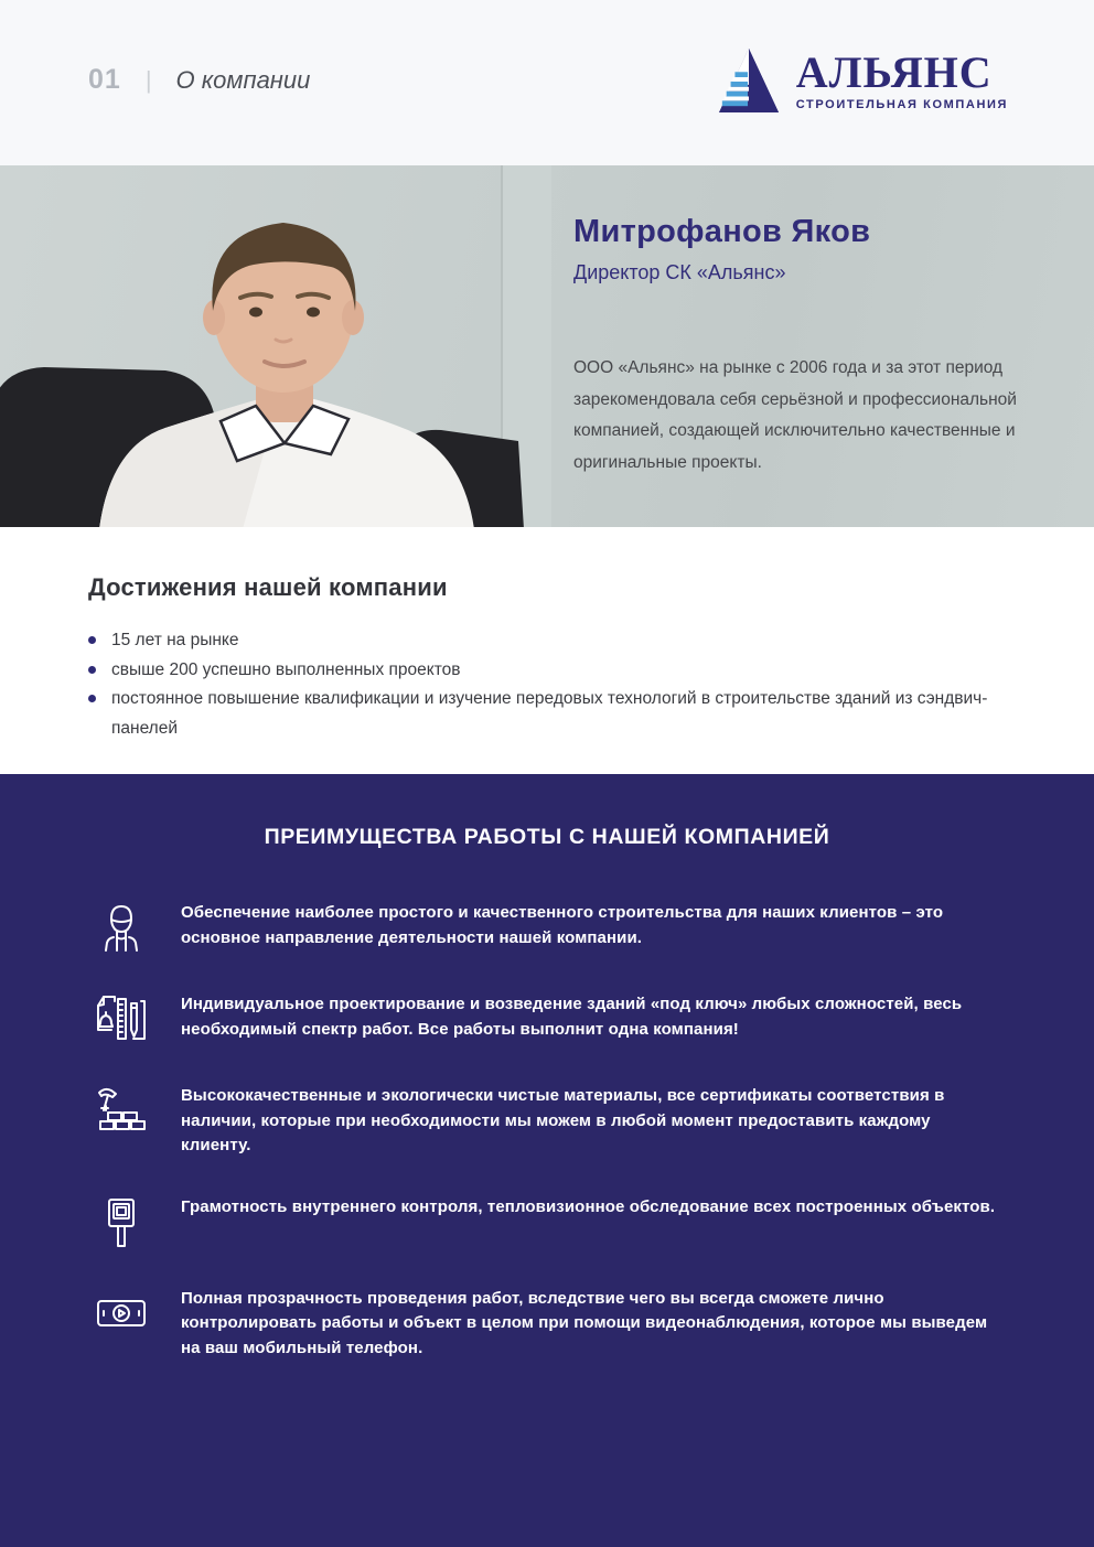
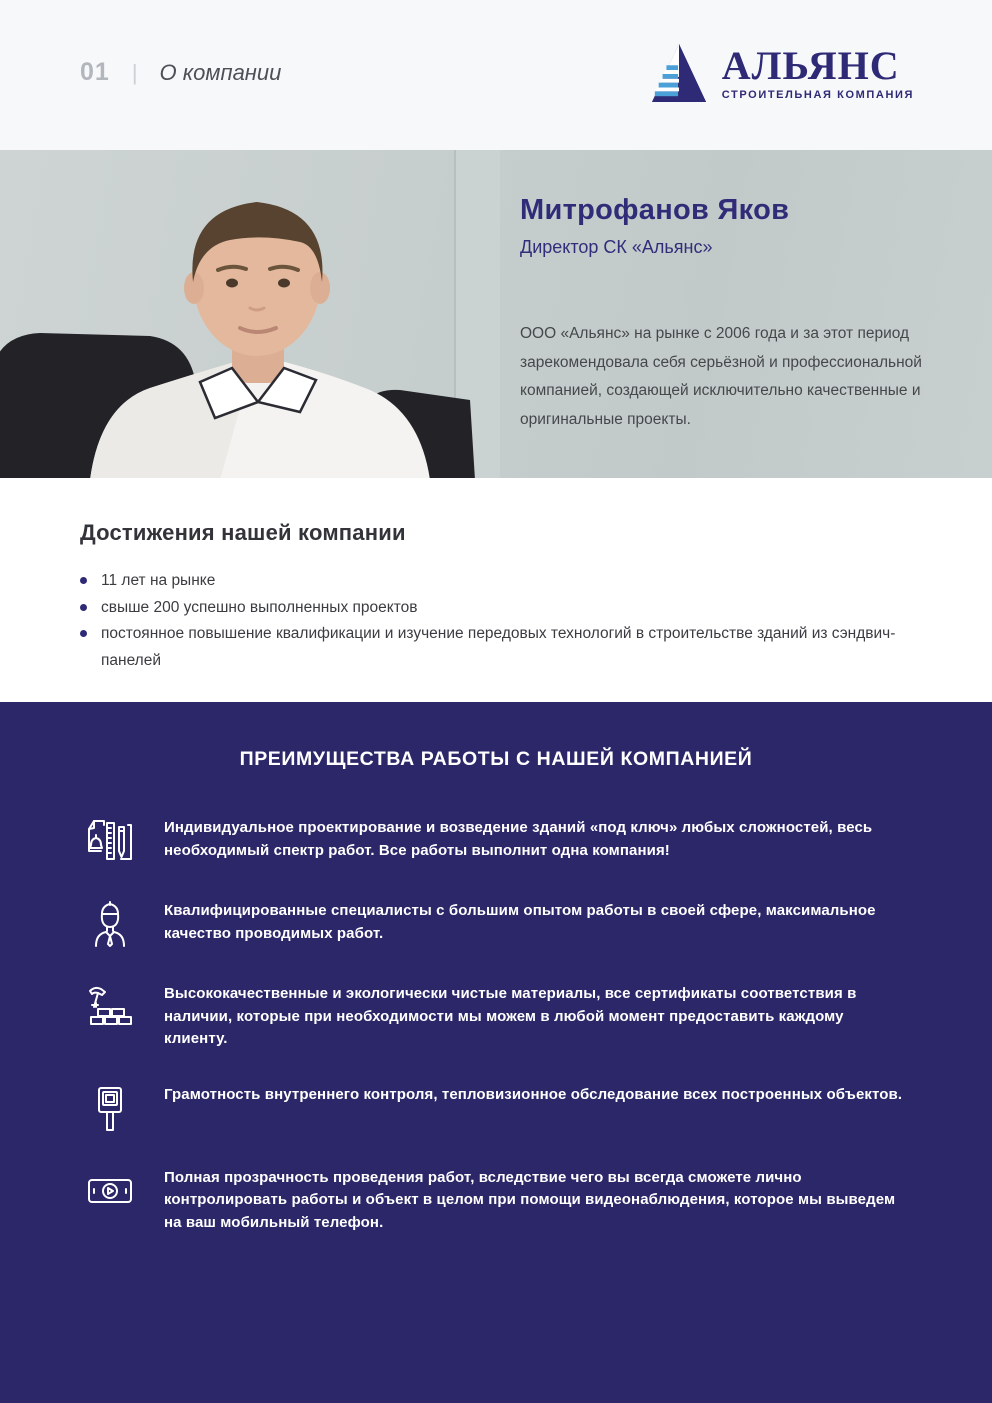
  01
  |
  О компании
  АЛЬЯНС
  СТРОИТЕЛЬНАЯ КОМПАНИЯ
  Митрофанов Яков
  Директор СК «Альянс»
  ООО «Альянс» на рынке с 2006 года и за этот период зарекомендовала себя серьёзной и профессиональной компанией, создающей исключительно качественные и оригинальные проекты.
  Достижения нашей компании
- 15 лет на рынке
+ 11 лет на рынке
  свыше 200 успешно выполненных проектов
  постоянное повышение квалификации и изучение передовых технологий в строительстве зданий из сэндвич-панелей
  ПРЕИМУЩЕСТВА РАБОТЫ С НАШЕЙ КОМПАНИЕЙ
- Обеспечение наиболее простого и качественного строительства для наших клиентов – это основное направление деятельности нашей компании.
  Индивидуальное проектирование и возведение зданий «под ключ» любых сложностей, весь необходимый спектр работ. Все работы выполнит одна компания!
+ Квалифицированные специалисты с большим опытом работы в своей сфере, максимальное качество проводимых работ.
  Высококачественные и экологически чистые материалы, все сертификаты соответствия в наличии, которые при необходимости мы можем в любой момент предоставить каждому клиенту.
  Грамотность внутреннего контроля, тепловизионное обследование всех построенных объектов.
  Полная прозрачность проведения работ, вследствие чего вы всегда сможете лично контролировать работы и объект в целом при помощи видеонаблюдения, которое мы выведем на ваш мобильный телефон.
